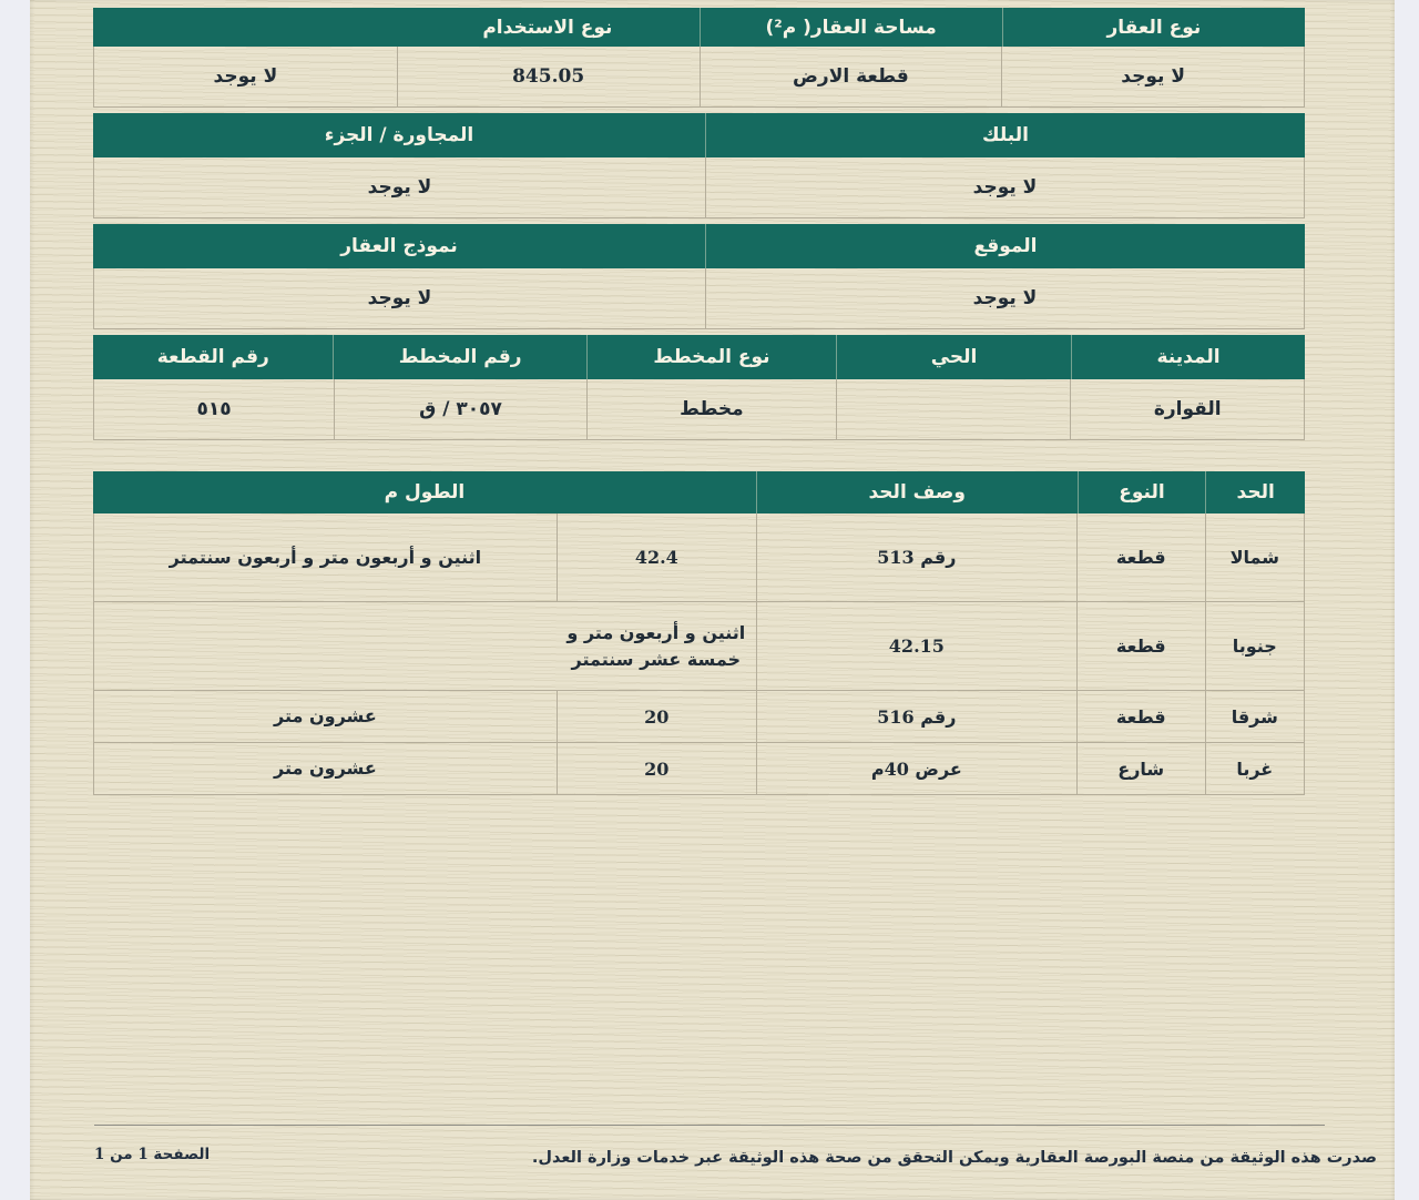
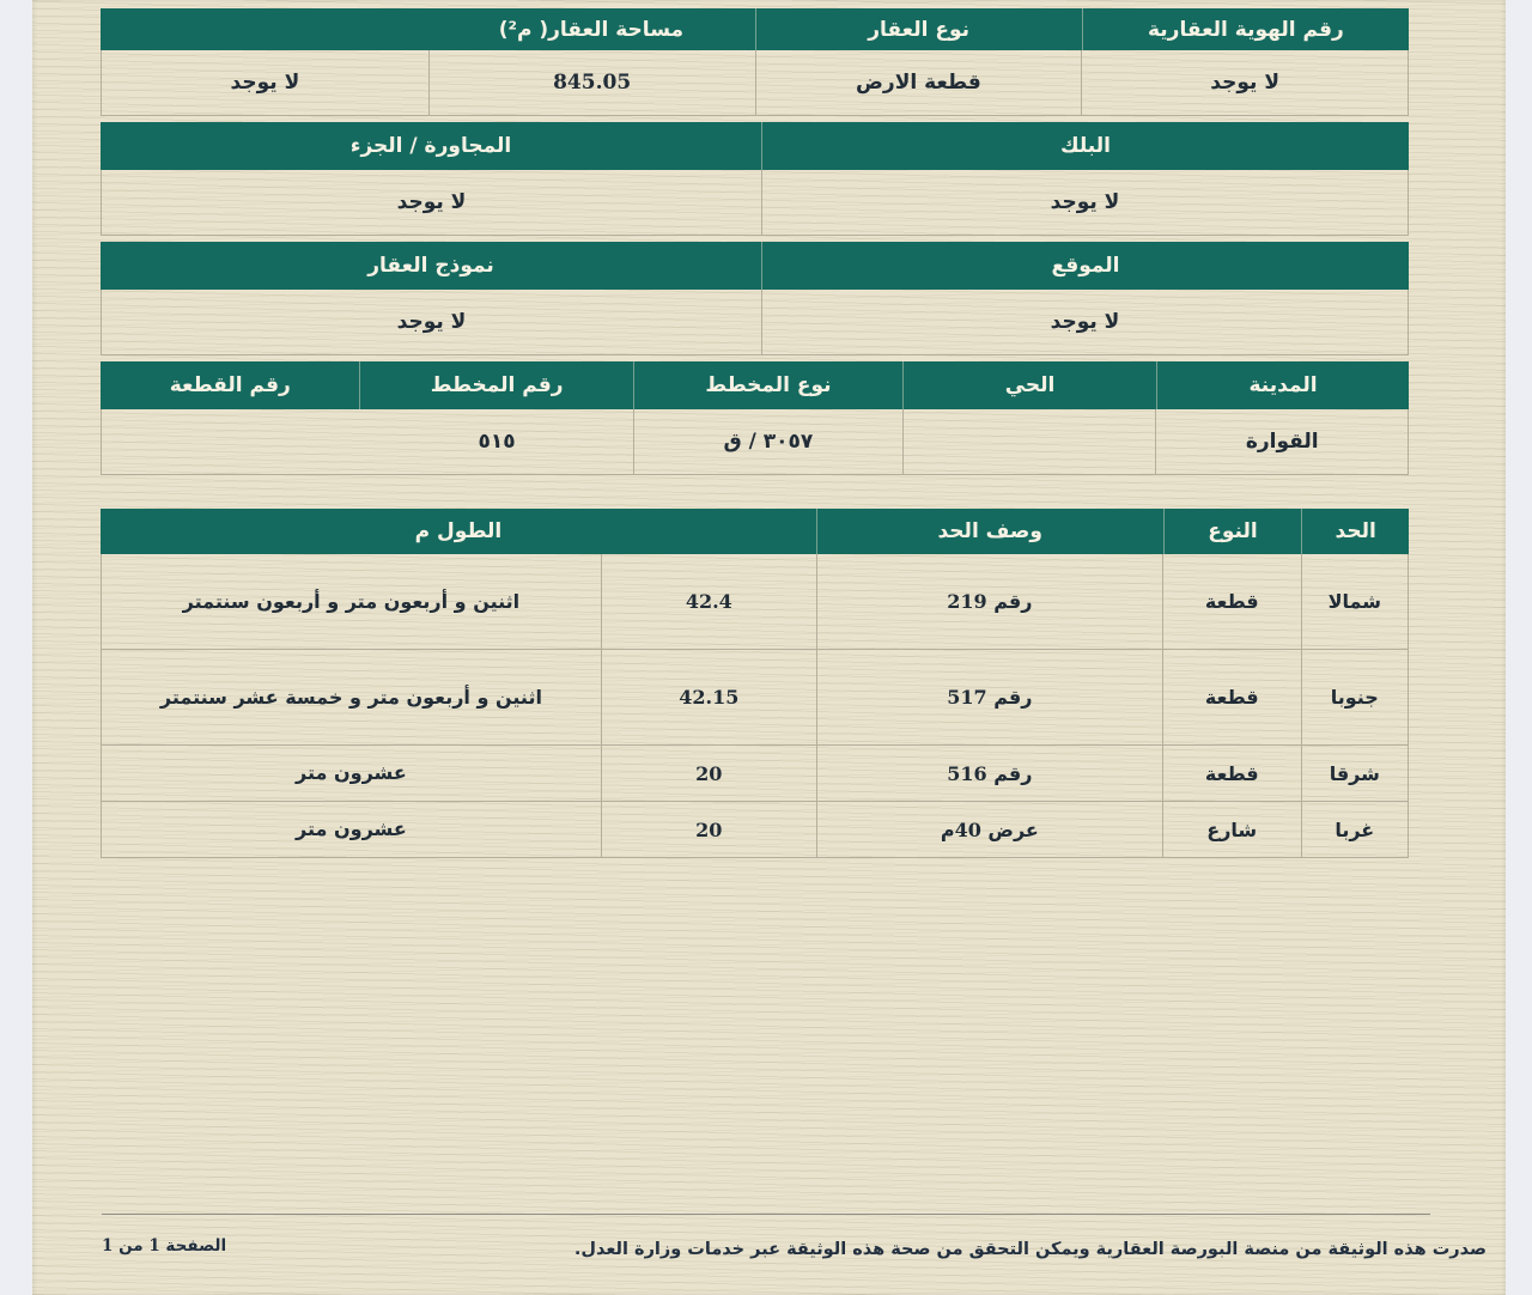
+ رقم الهوية العقارية
  نوع العقار
  مساحة العقار( م²)
- نوع الاستخدام
  لا يوجد
  قطعة الارض
  845.05
  لا يوجد
  البلك
  المجاورة / الجزء
  لا يوجد
  لا يوجد
  الموقع
  نموذج العقار
  لا يوجد
  لا يوجد
  المدينة
  الحي
  نوع المخطط
  رقم المخطط
  رقم القطعة
  القوارة
- مخطط
  ٣٠٥٧ / ق
  ٥١٥
  الحد
  النوع
  وصف الحد
  الطول م
  شمالا
  قطعة
- رقم 513
+ رقم 219
  42.4
  اثنين و أربعون متر و أربعون سنتمتر
  جنوبا
  قطعة
+ رقم 517
  42.15
  اثنين و أربعون متر و خمسة عشر سنتمتر
  شرقا
  قطعة
  رقم 516
  20
  عشرون متر
  غربا
  شارع
  عرض 40م
  20
  عشرون متر
  صدرت هذه الوثيقة من منصة البورصة العقارية ويمكن التحقق من صحة هذه الوثيقة عبر خدمات وزارة العدل.
  الصفحة 1 من 1
